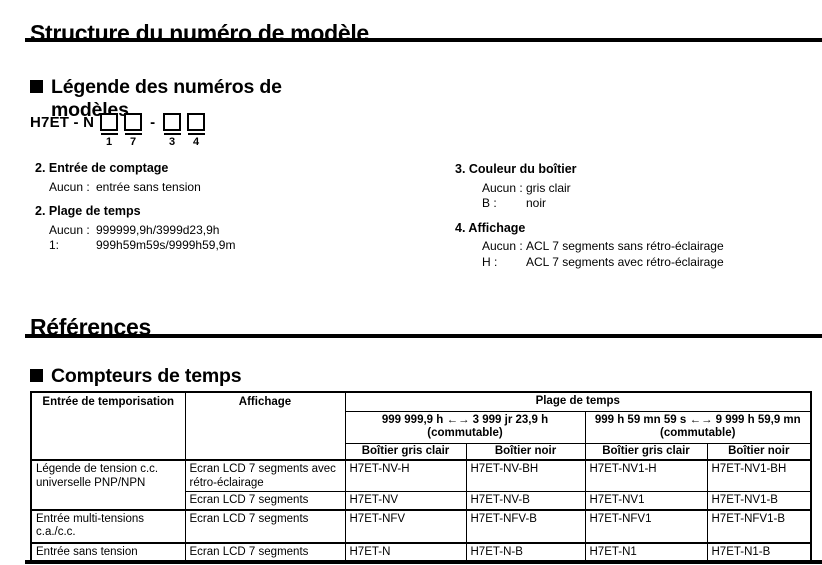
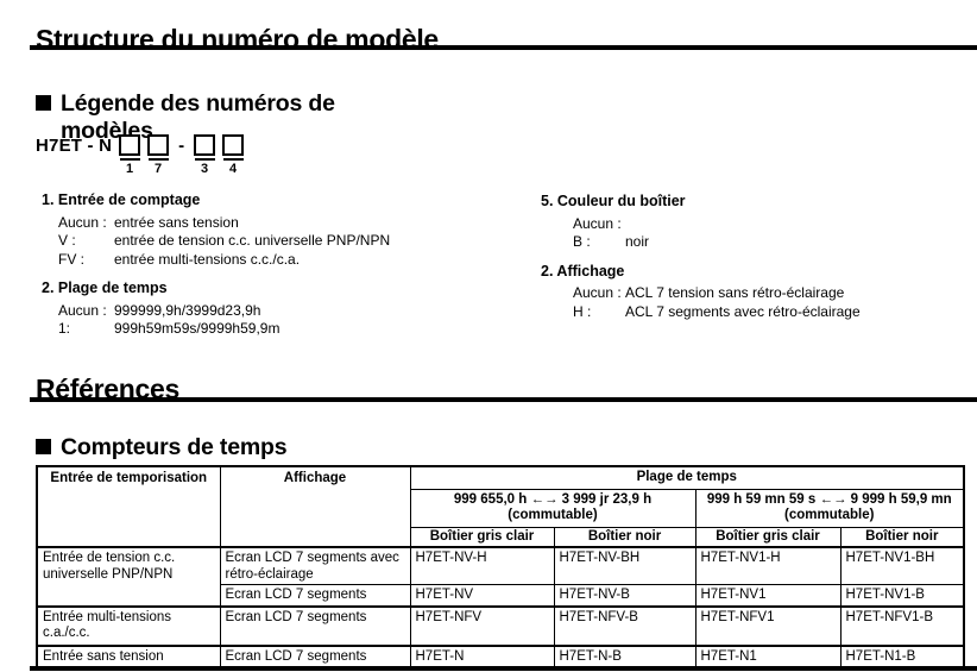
  Structure du numéro de modèle
  Légende des numéros de
  modèles
  H7ET - N
  1
  7
  -
  3
  4
- 2. Entrée de comptage
+ 1. Entrée de comptage
  Aucun :
  entrée sans tension
+ V :
+ entrée de tension c.c. universelle PNP/NPN
+ FV :
+ entrée multi-tensions c.c./c.a.
  2. Plage de temps
  Aucun :
  999999,9h/3999d23,9h
  1:
  999h59m59s/9999h59,9m
- 3. Couleur du boîtier
+ 5. Couleur du boîtier
  Aucun :
- gris clair
  B :
  noir
- 4. Affichage
+ 2. Affichage
  Aucun :
- ACL 7 segments sans rétro-éclairage
+ ACL 7 tension sans rétro-éclairage
  H :
  ACL 7 segments avec rétro-éclairage
  Références
  Compteurs de temps
  Entrée de temporisation	Affichage	Plage de temps
- 999 999,9 h ←→ 3 999 jr 23,9 h (commutable)	999 h 59 mn 59 s ←→ 9 999 h 59,9 mn (commutable)
+ 999 655,0 h ←→ 3 999 jr 23,9 h (commutable)	999 h 59 mn 59 s ←→ 9 999 h 59,9 mn (commutable)
  Boîtier gris clair	Boîtier noir	Boîtier gris clair	Boîtier noir
- Légende de tension c.c. universelle PNP/NPN	Ecran LCD 7 segments avec rétro-éclairage	H7ET-NV-H	H7ET-NV-BH	H7ET-NV1-H	H7ET-NV1-BH
+ Entrée de tension c.c. universelle PNP/NPN	Ecran LCD 7 segments avec rétro-éclairage	H7ET-NV-H	H7ET-NV-BH	H7ET-NV1-H	H7ET-NV1-BH
  Ecran LCD 7 segments	H7ET-NV	H7ET-NV-B	H7ET-NV1	H7ET-NV1-B
  Entrée multi-tensions c.a./c.c.	Ecran LCD 7 segments	H7ET-NFV	H7ET-NFV-B	H7ET-NFV1	H7ET-NFV1-B
  Entrée sans tension	Ecran LCD 7 segments	H7ET-N	H7ET-N-B	H7ET-N1	H7ET-N1-B
